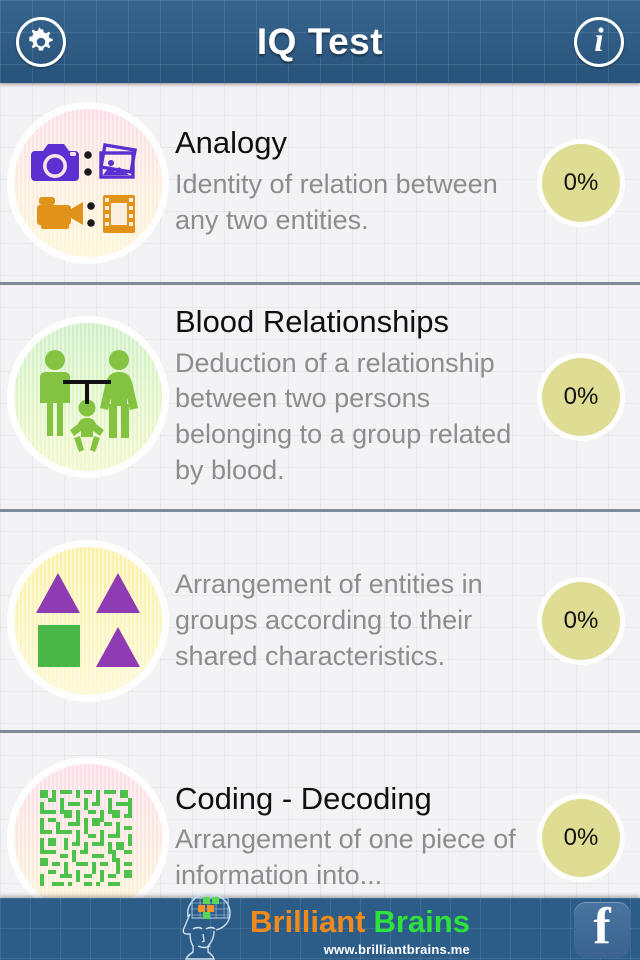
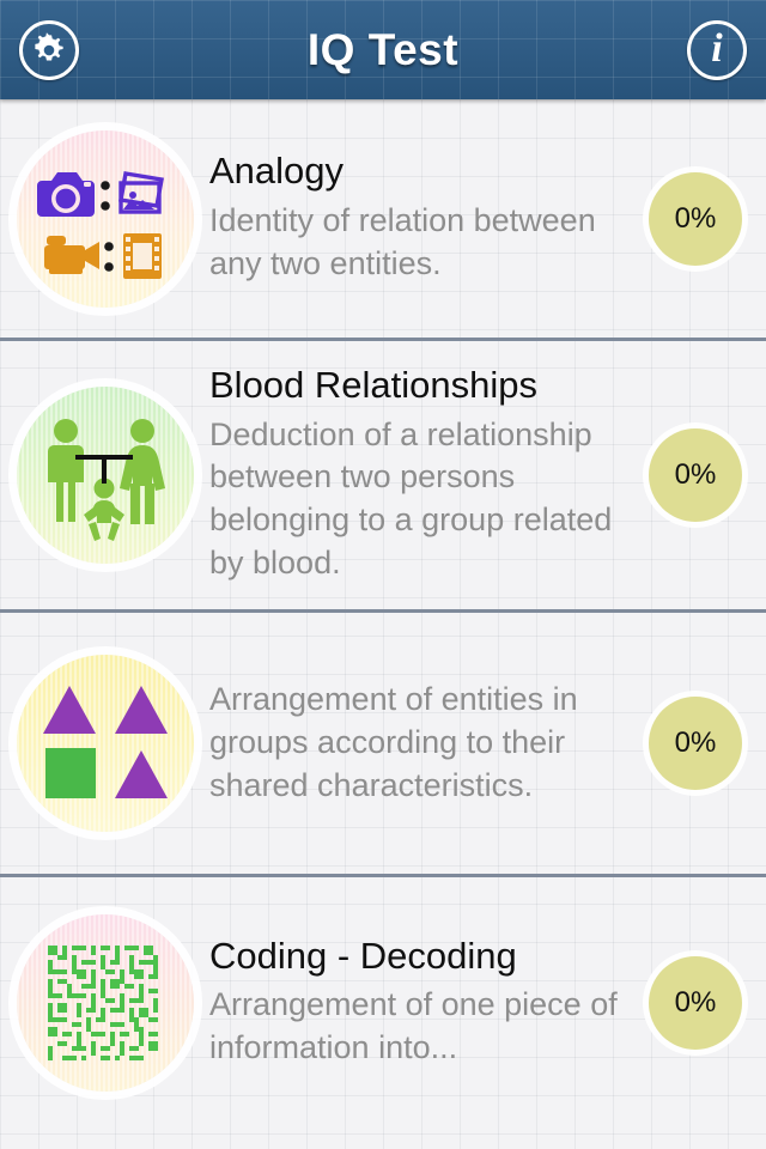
  IQ Test
  i
  Analogy
  Identity of relation between any two entities.
  0%
  Blood Relationships
  Deduction of a relationship between two persons belonging to a group related by blood.
  0%
  Arrangement of entities in groups according to their shared characteristics.
  0%
  Coding - Decoding
  Arrangement of one piece of information into...
  0%
- Brilliant Brains
- www.brilliantbrains.me
- f
